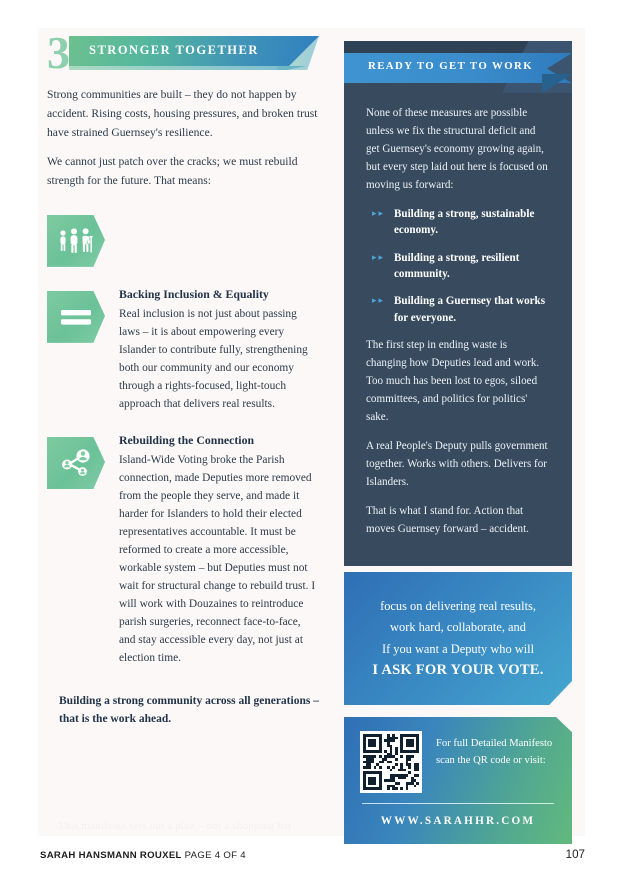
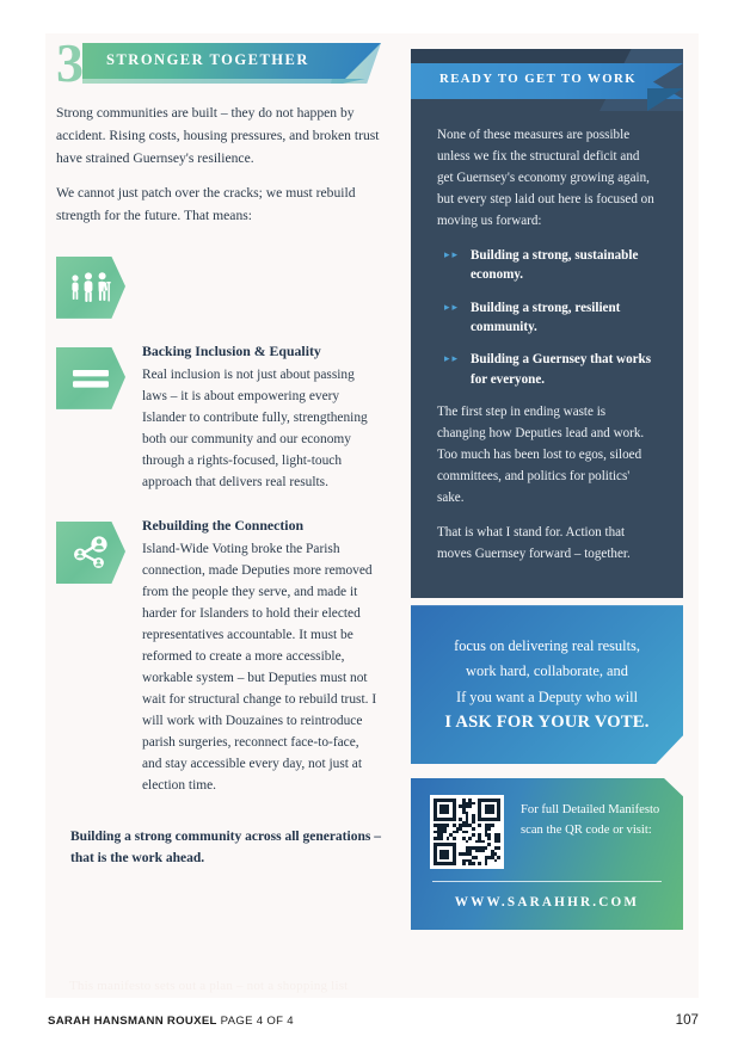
  3
  STRONGER TOGETHER
  Strong communities are built – they do not happen by accident. Rising costs, housing pressures, and broken trust have strained Guernsey's resilience.
  We cannot just patch over the cracks; we must rebuild strength for the future. That means:
  Backing Inclusion & Equality
  Real inclusion is not just about passing laws – it is about empowering every Islander to contribute fully, strengthening both our community and our economy through a rights-focused, light-touch approach that delivers real results.
  Rebuilding the Connection
  Island-Wide Voting broke the Parish connection, made Deputies more removed from the people they serve, and made it harder for Islanders to hold their elected representatives accountable. It must be reformed to create a more accessible, workable system – but Deputies must not wait for structural change to rebuild trust. I will work with Douzaines to reintroduce parish surgeries, reconnect face-to-face, and stay accessible every day, not just at election time.
  Building a strong community across all generations – that is the work ahead.
  READY TO GET TO WORK
  None of these measures are possible unless we fix the structural deficit and get Guernsey's economy growing again, but every step laid out here is focused on moving us forward:
  ▸▸
  Building a strong, sustainable economy.
  ▸▸
  Building a strong, resilient community.
  ▸▸
  Building a Guernsey that works for everyone.
  The first step in ending waste is changing how Deputies lead and work. Too much has been lost to egos, siloed committees, and politics for politics' sake.
- A real People's Deputy pulls government together. Works with others. Delivers for Islanders.
- That is what I stand for. Action that moves Guernsey forward – accident.
+ That is what I stand for. Action that moves Guernsey forward – together.
  focus on delivering real results,
  work hard, collaborate, and
  If you want a Deputy who will
  I ASK FOR YOUR VOTE.
  For full Detailed Manifesto scan the QR code or visit:
  WWW.SARAHHR.COM
  SARAH HANSMANN ROUXEL PAGE 4 OF 4
  107
